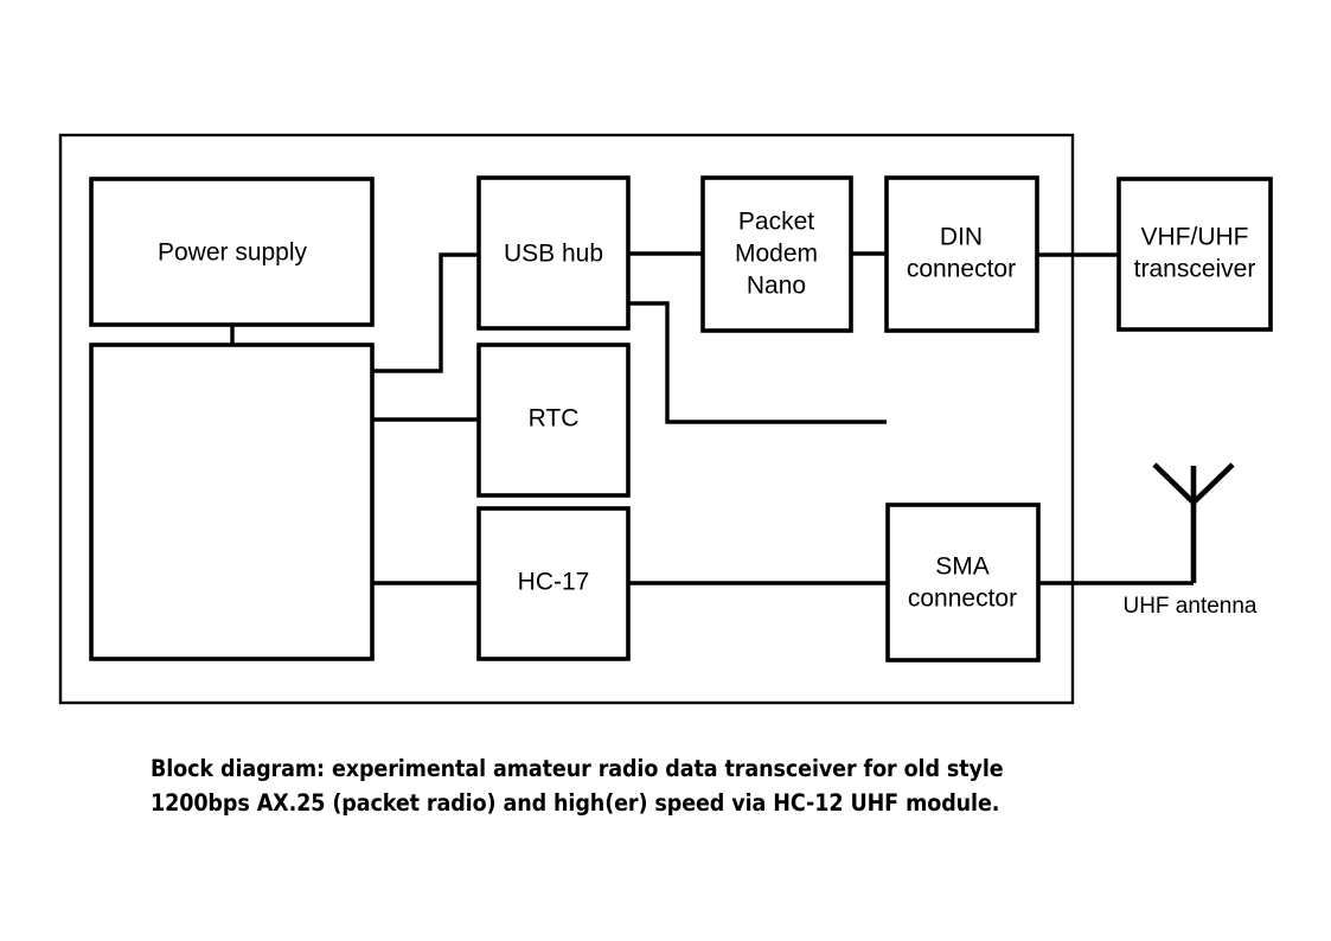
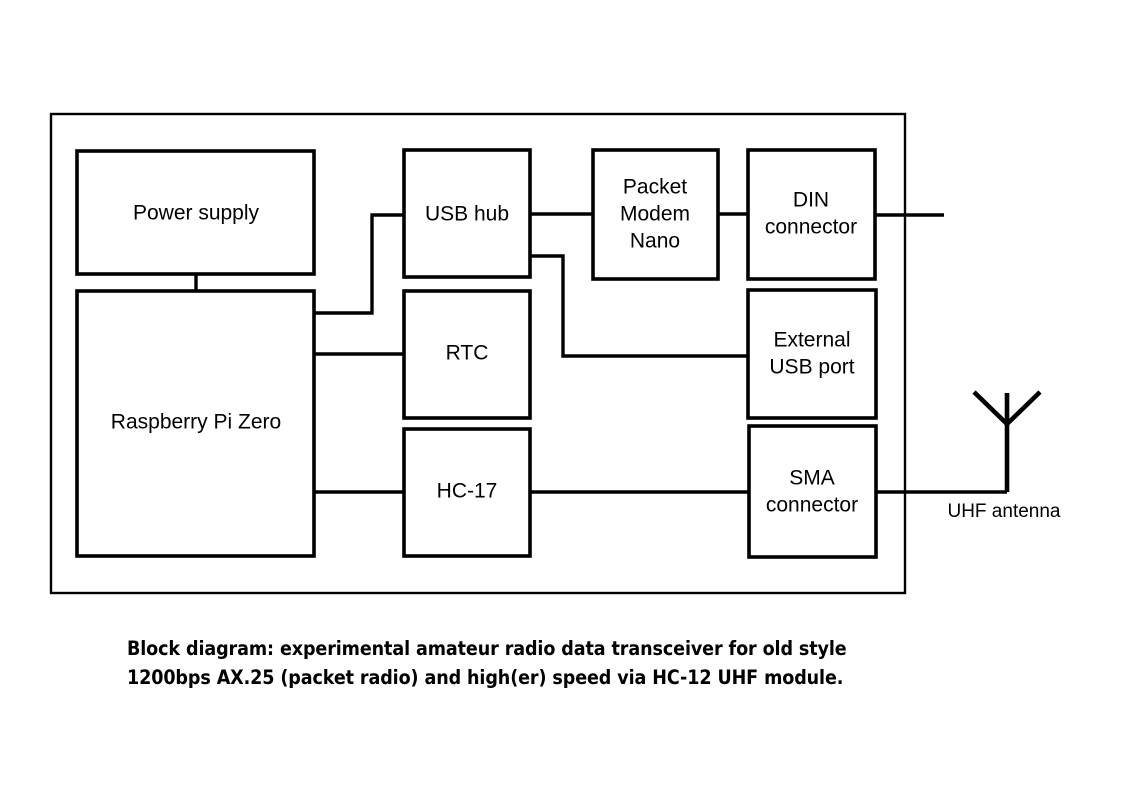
  Power supply
+ Raspberry Pi Zero
  USB hub
  RTC
  HC-17
  Packet
  Modem
  Nano
  DIN
  connector
+ External
+ USB port
  SMA
  connector
- VHF/UHF
- transceiver
  UHF antenna
  Block diagram: experimental amateur radio data transceiver for old style
  1200bps AX.25 (packet radio) and high(er) speed via HC-12 UHF module.
